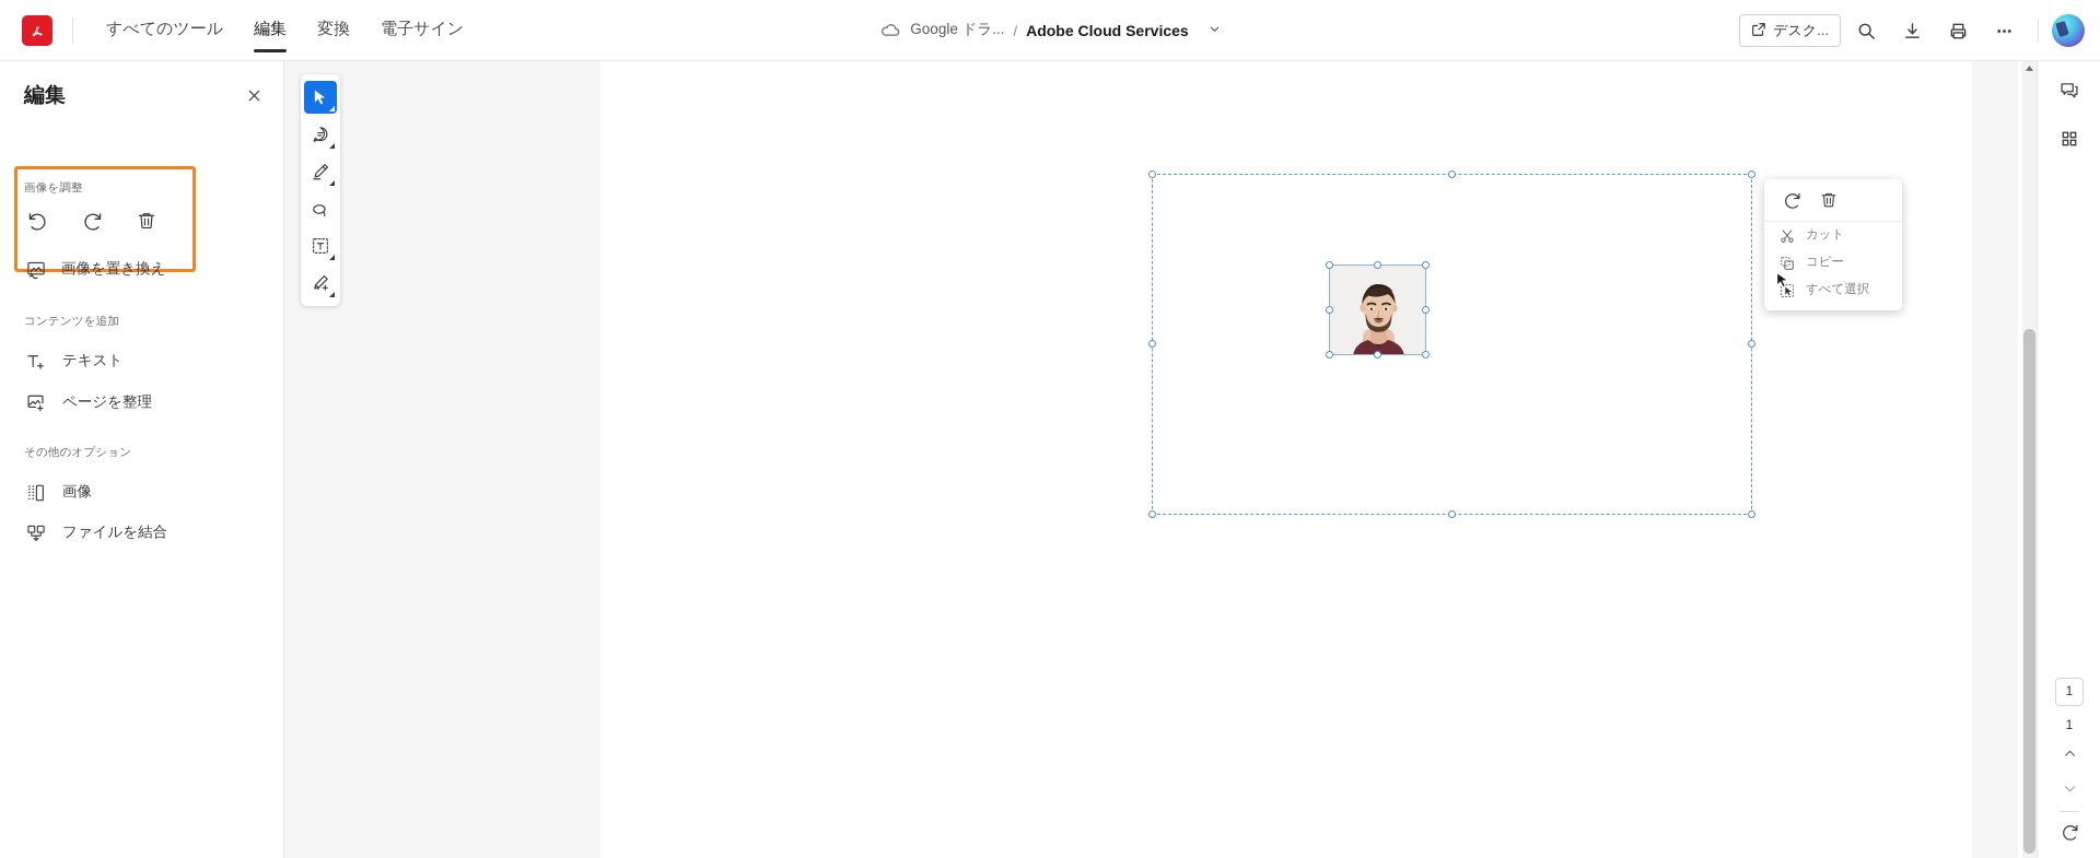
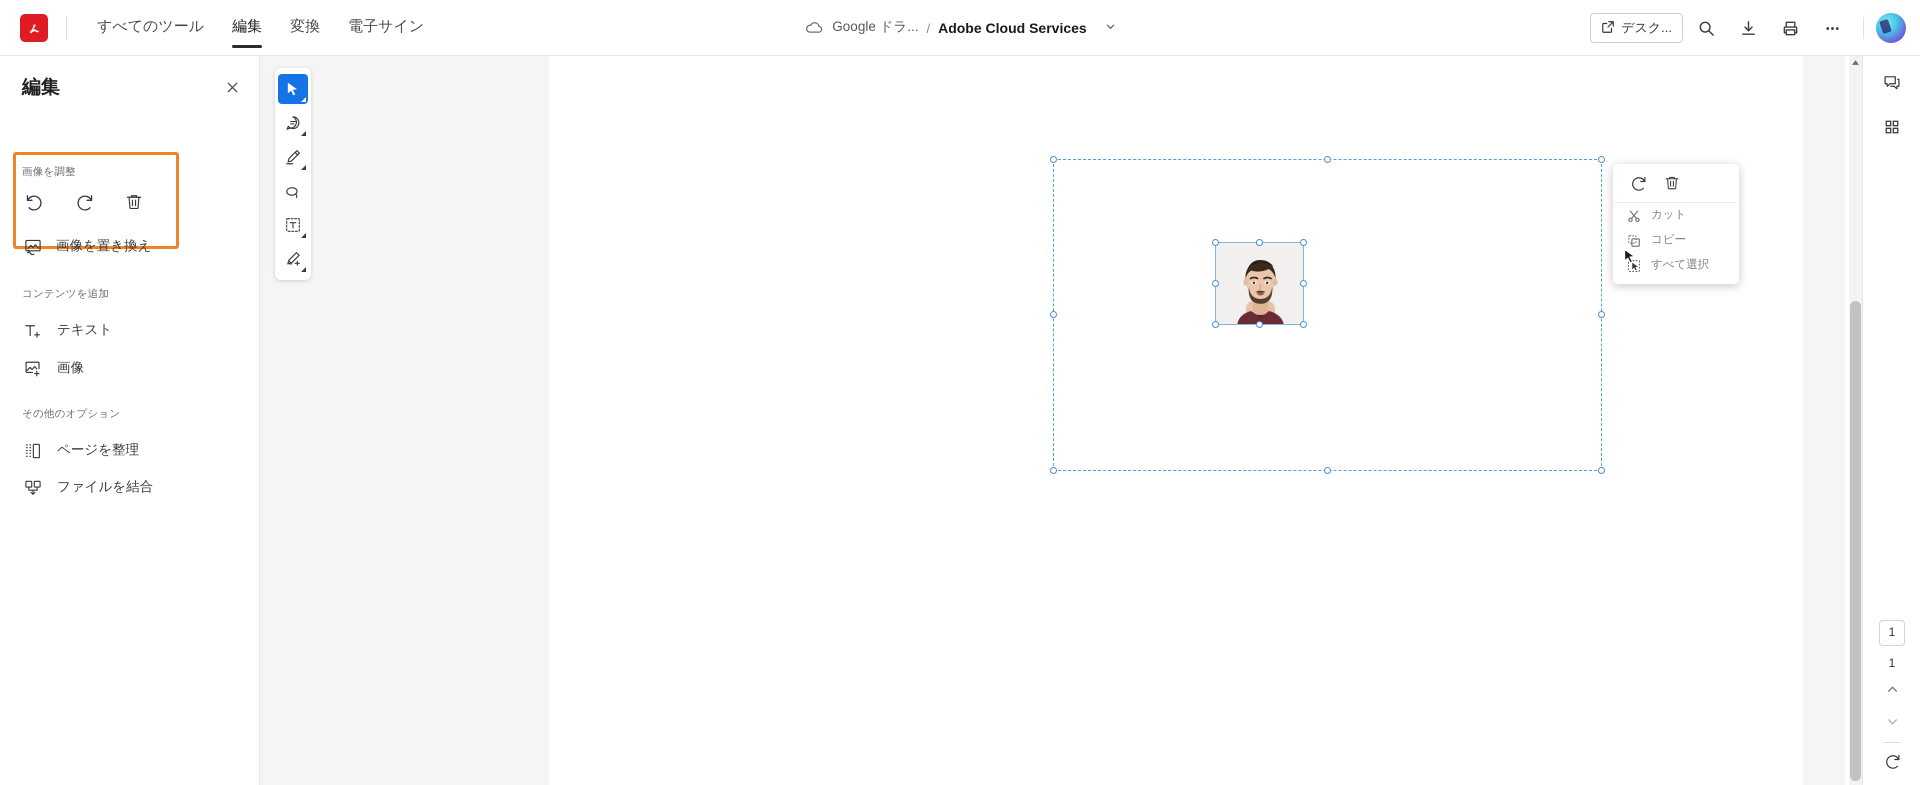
  すべてのツール
  編集
  変換
  電子サイン
  Google ドラ...
  /
  Adobe Cloud Services
  デスク...
  編集
  画像を調整
  画像を置き換え
  コンテンツを追加
  テキスト
- ページを整理
+ 画像
  その他のオプション
- 画像
+ ページを整理
  ファイルを結合
  カット
  コピー
  すべて選択
  1
  1
